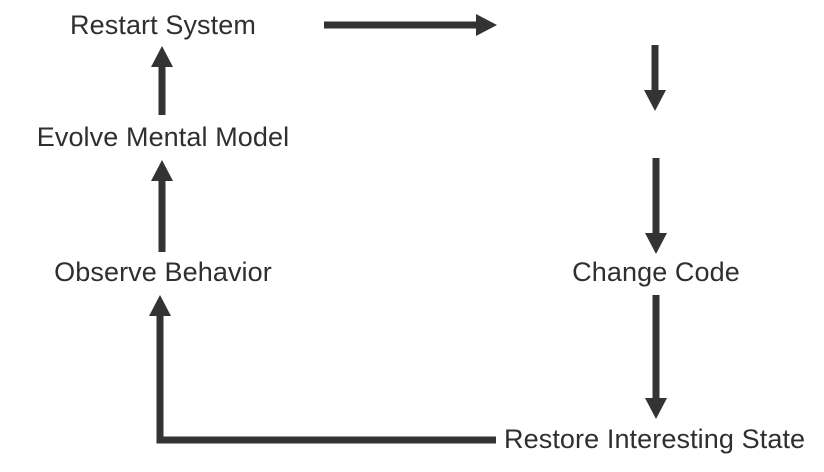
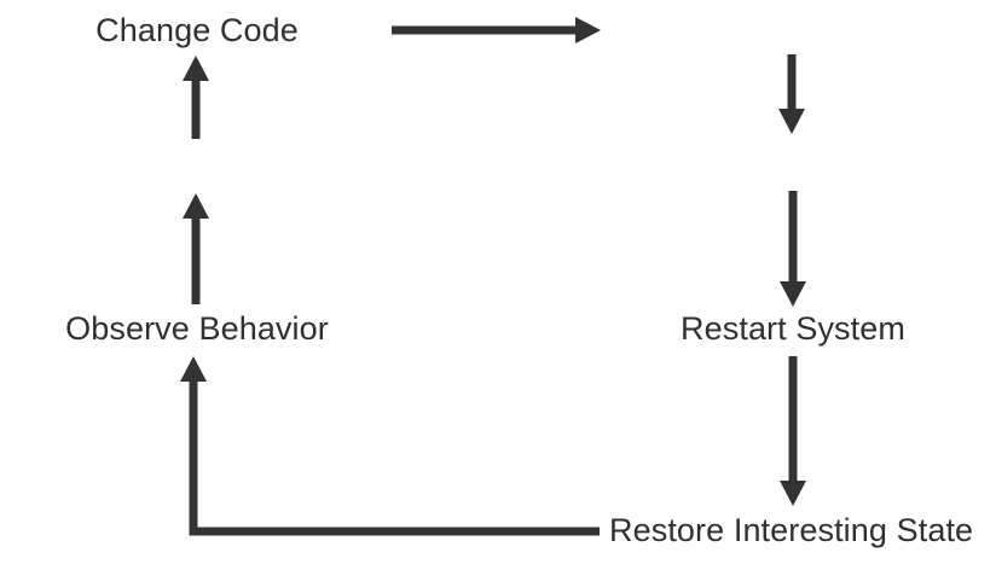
- Restart System
+ Change Code
- Evolve Mental Model
  Observe Behavior
- Change Code
+ Restart System
  Restore Interesting State
